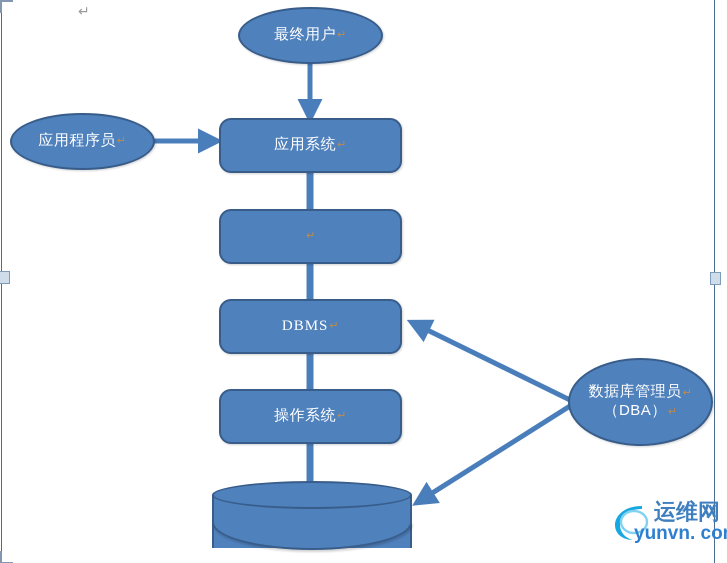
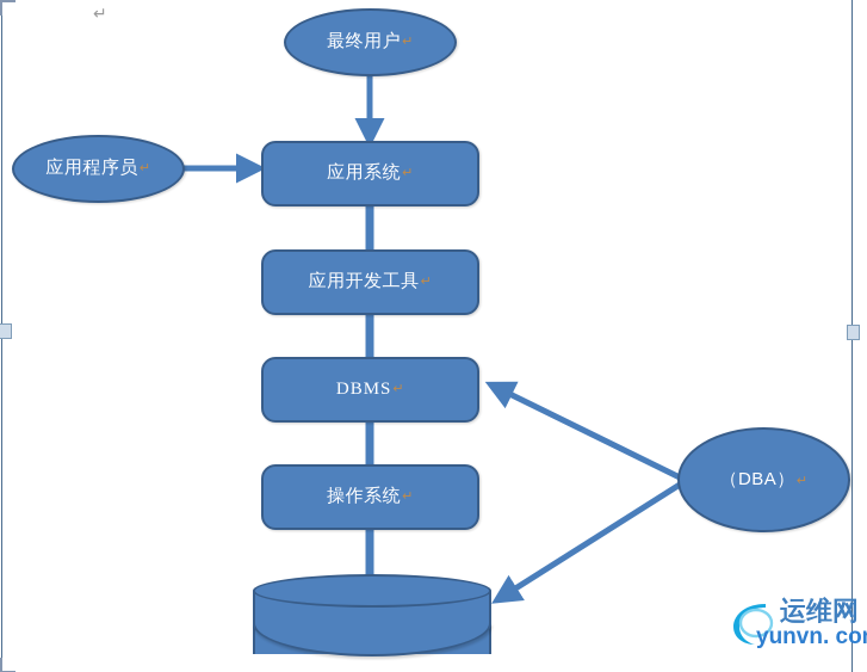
  ↵
  最终用户
  ↵
  应用程序员
  ↵
  应用系统
  ↵
+ 应用开发工具
  ↵
  DBMS
  ↵
  操作系统
  ↵
- 数据库管理员↵
  （DBA）↵
  运维网
  yunvn. co
